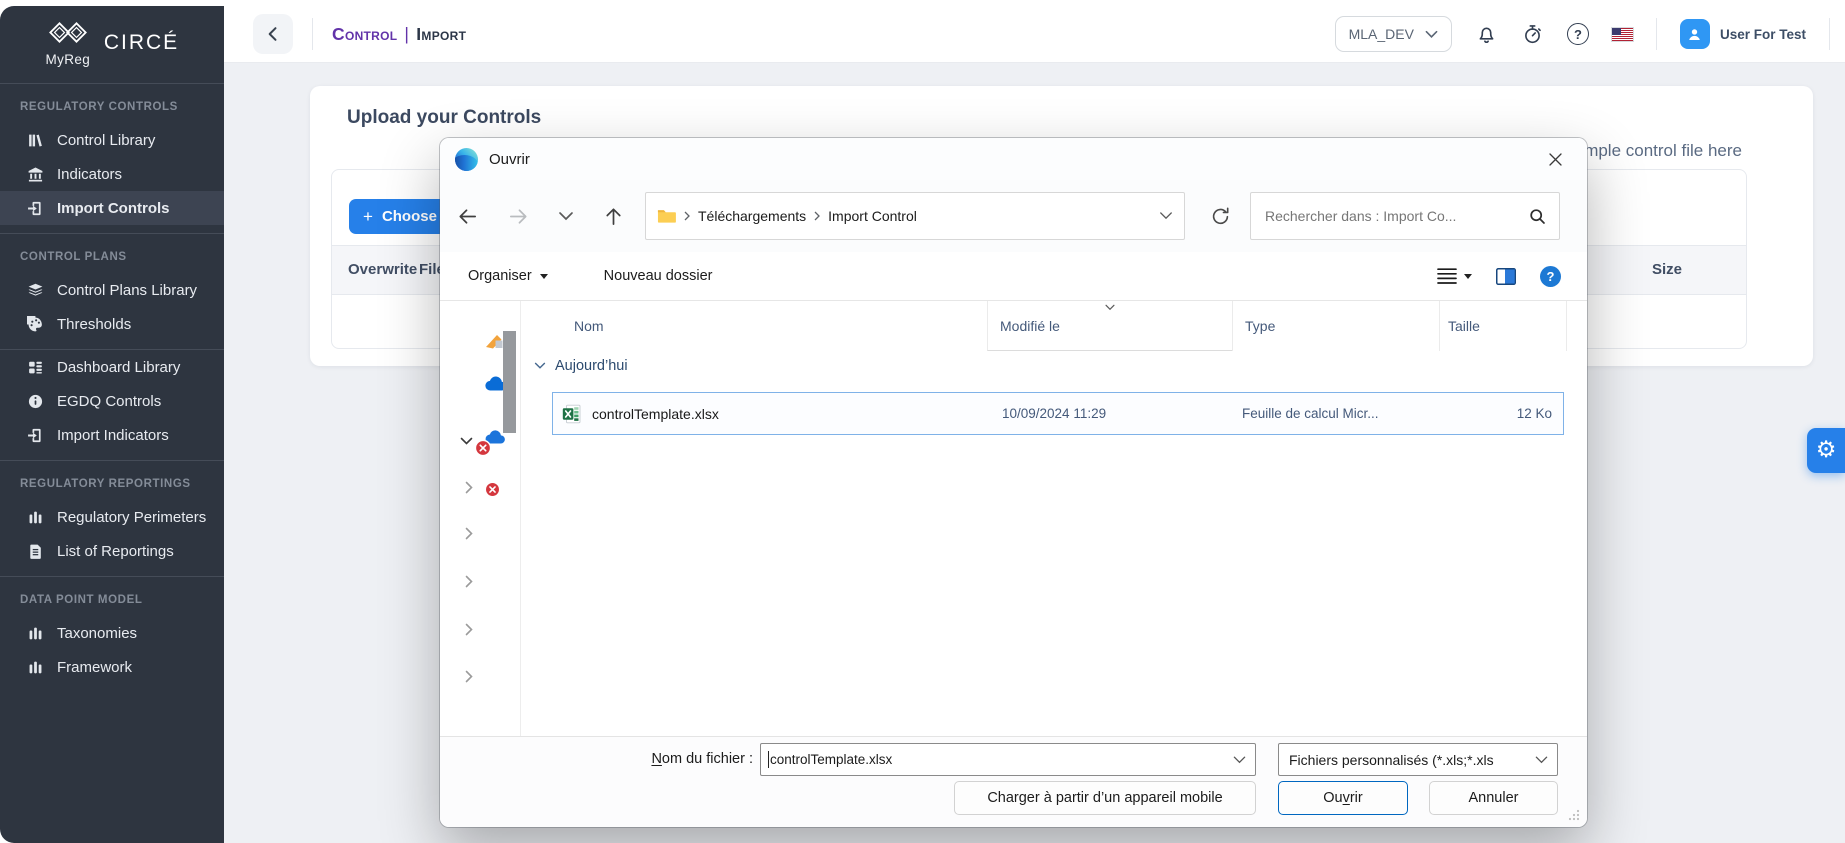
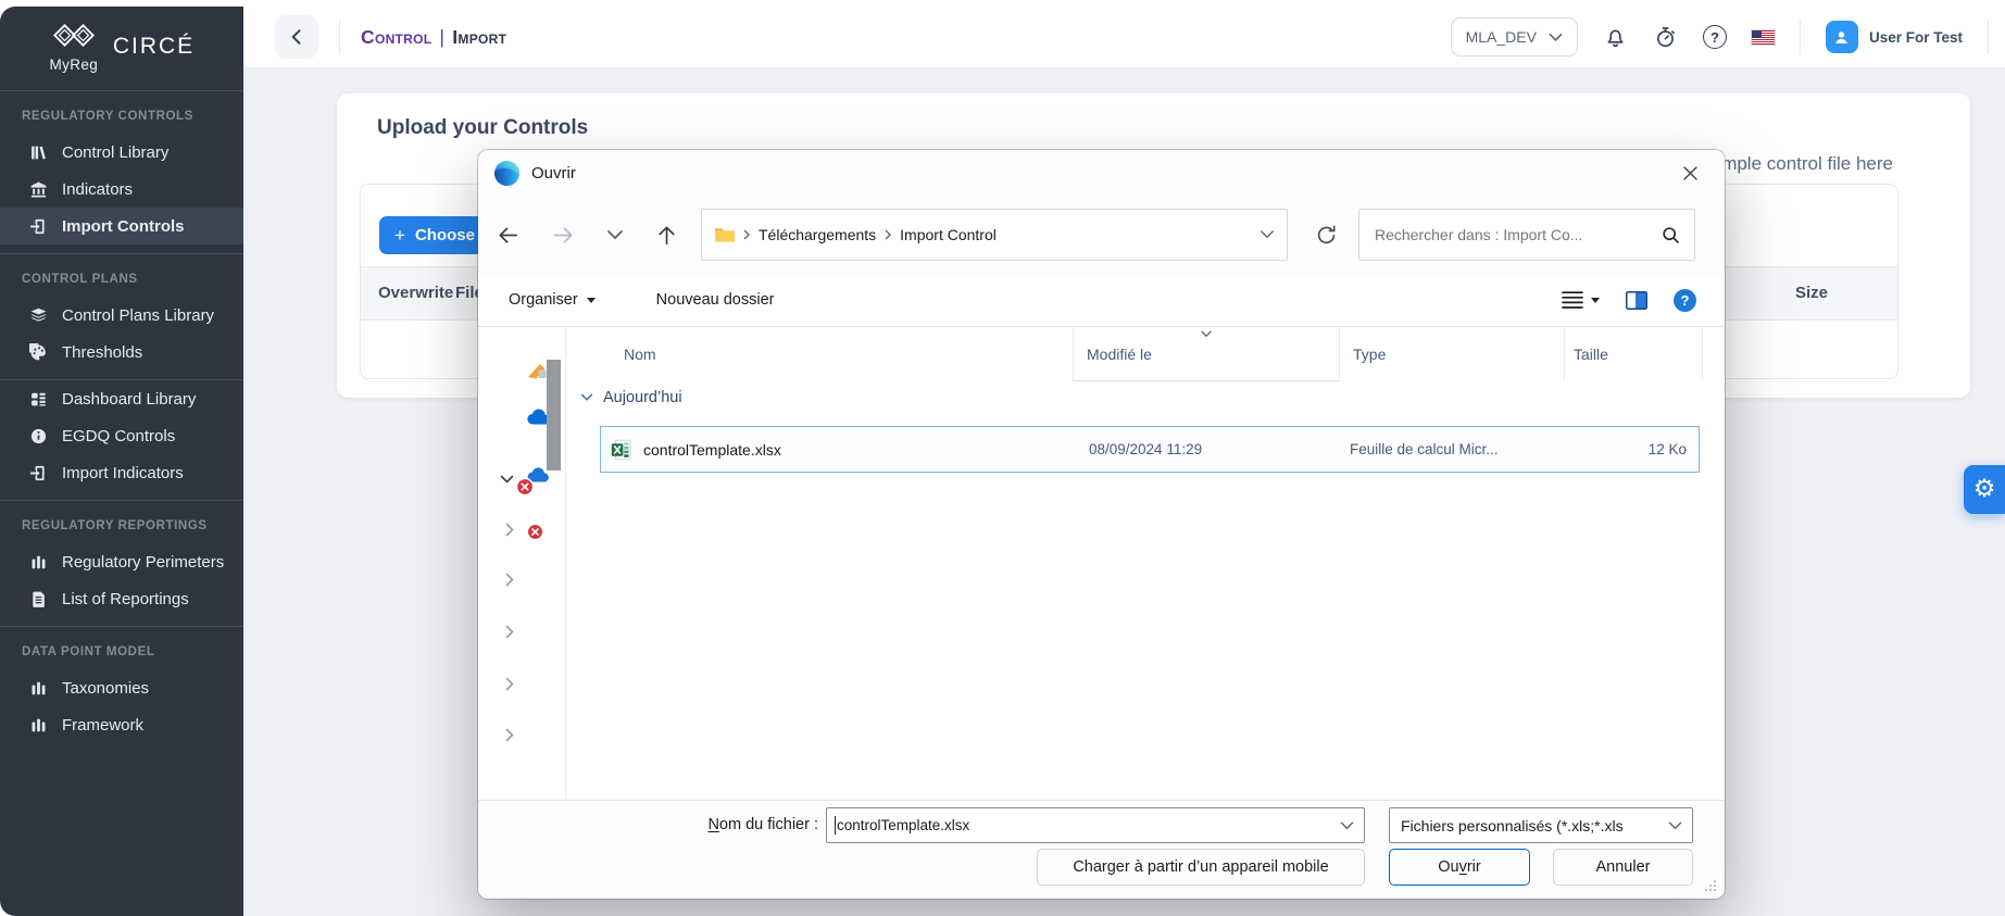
  MyReg
  CIRCÉ
  REGULATORY CONTROLS
  Control Library
  Indicators
  Import Controls
  CONTROL PLANS
  Control Plans Library
  Thresholds
  Dashboard Library
  EGDQ Controls
  Import Indicators
  REGULATORY REPORTINGS
  Regulatory Perimeters
  List of Reportings
  DATA POINT MODEL
  Taxonomies
  Framework
  Control | Import
  MLA_DEV
  ?
  User For Test
  Upload your Controls
  mple control file here
  +
  Choose
  Overwrite
  Fil
  Size
  ⚙
  Ouvrir
  Téléchargements
  Import Control
  Rechercher dans : Import Co...
  Organiser
  Nouveau dossier
  ?
  Nom
  Modifié le
  Type
  Taille
  Aujourd’hui
  controlTemplate.xlsx
- 10/09/2024 11:29
+ 08/09/2024 11:29
  Feuille de calcul Micr...
  12 Ko
  Nom du fichier :
  controlTemplate.xlsx
  Fichiers personnalisés (*.xls;*.xls
  Charger à partir d’un appareil mobile
  Ouvrir
  Annuler
